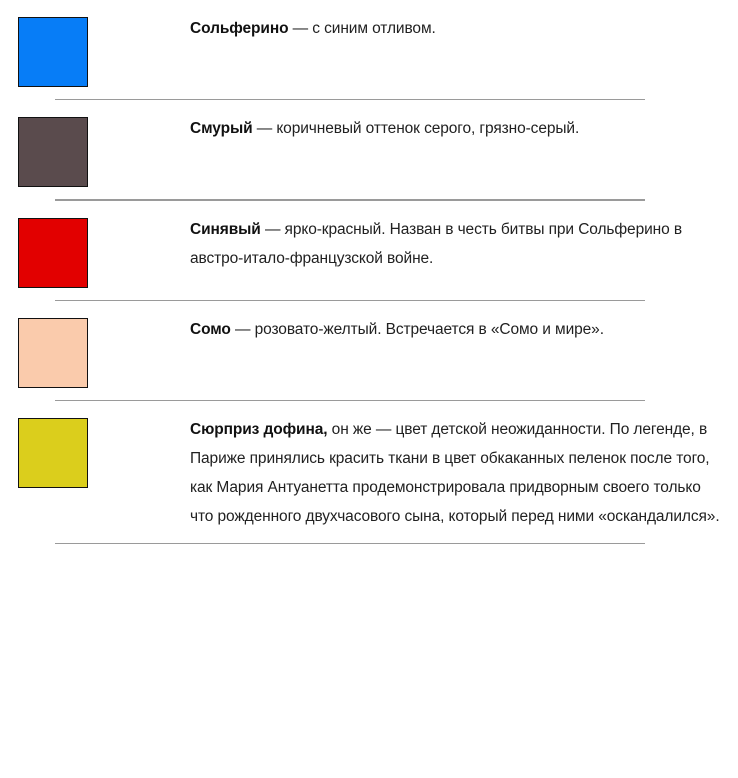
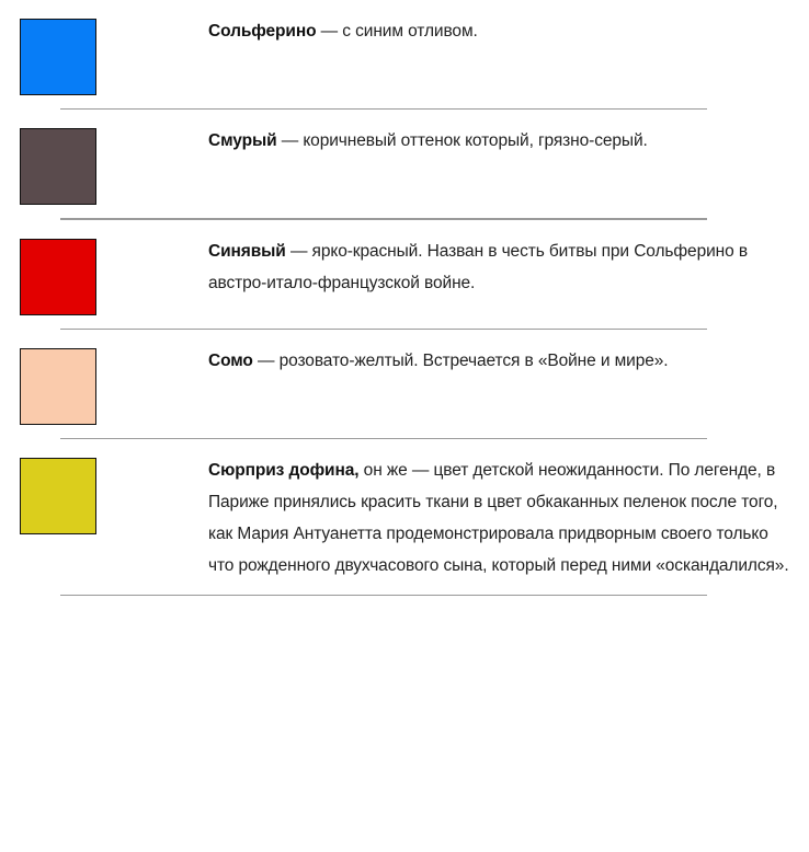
  Сольферино — с синим отливом.
- Смурый — коричневый оттенок серого, грязно-серый.
+ Смурый — коричневый оттенок который, грязно-серый.
  Синявый — ярко-красный. Назван в честь битвы при Сольферино в австро-итало-французской войне.
- Сомо — розовато-желтый. Встречается в «Сомо и мире».
+ Сомо — розовато-желтый. Встречается в «Войне и мире».
  Сюрприз дофина, он же — цвет детской неожиданности. По легенде, в Париже принялись красить ткани в цвет обкаканных пеленок после того, как Мария Антуанетта продемонстрировала придворным своего только что рожденного двухчасового сына, который перед ними «оскандалился».
